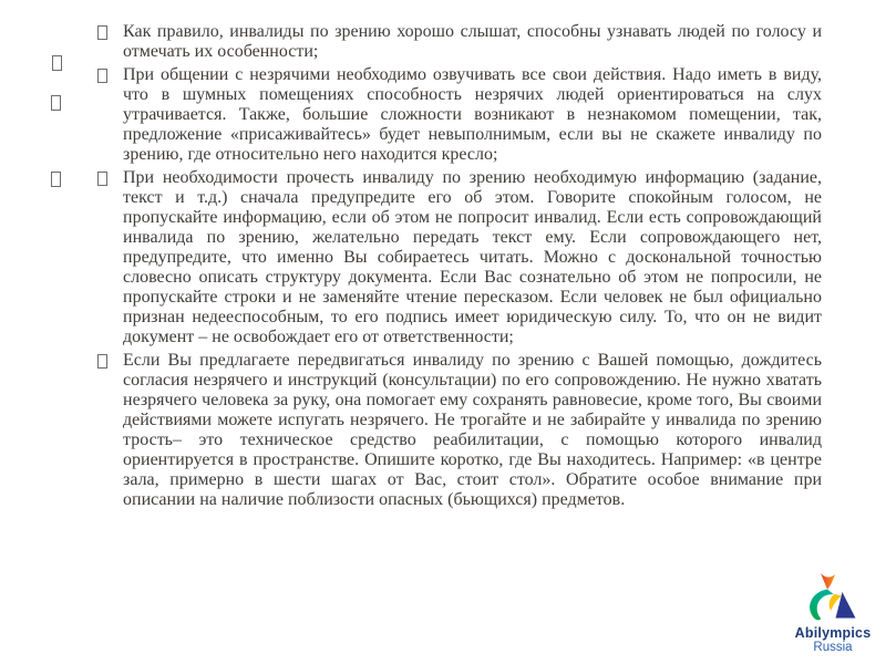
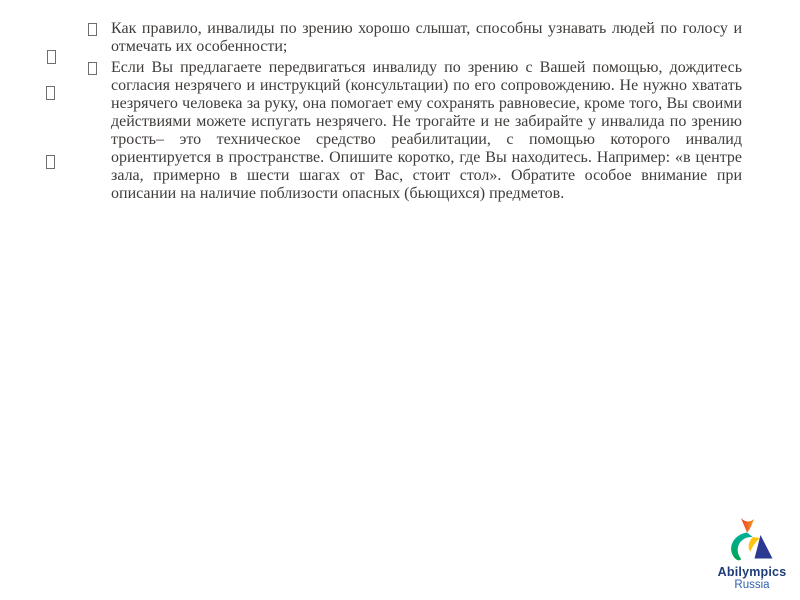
  Как правило, инвалиды по зрению хорошо слышат, способны узнавать людей по голосу и отмечать их особенности;
- При общении с незрячими необходимо озвучивать все свои действия. Надо иметь в виду, что в шумных помещениях способность незрячих людей ориентироваться на слух утрачивается. Также, большие сложности возникают в незнакомом помещении, так, предложение «присаживайтесь» будет невыполнимым, если вы не скажете инвалиду по зрению, где относительно него находится кресло;
- При необходимости прочесть инвалиду по зрению необходимую информацию (задание, текст и т.д.) сначала предупредите его об этом. Говорите спокойным голосом, не пропускайте информацию, если об этом не попросит инвалид. Если есть сопровождающий инвалида по зрению, желательно передать текст ему. Если сопровождающего нет, предупредите, что именно Вы собираетесь читать. Можно с доскональной точностью словесно описать структуру документа. Если Вас сознательно об этом не попросили, не пропускайте строки и не заменяйте чтение пересказом. Если человек не был официально признан недееспособным, то его подпись имеет юридическую силу. То, что он не видит документ – не освобождает его от ответственности;
  Если Вы предлагаете передвигаться инвалиду по зрению с Вашей помощью, дождитесь согласия незрячего и инструкций (консультации) по его сопровождению. Не нужно хватать незрячего человека за руку, она помогает ему сохранять равновесие, кроме того, Вы своими действиями можете испугать незрячего. Не трогайте и не забирайте у инвалида по зрению трость– это техническое средство реабилитации, с помощью которого инвалид ориентируется в пространстве. Опишите коротко, где Вы находитесь. Например: «в центре зала, примерно в шести шагах от Вас, стоит стол». Обратите особое внимание при описании на наличие поблизости опасных (бьющихся) предметов.
  Abilympics
  Russia
